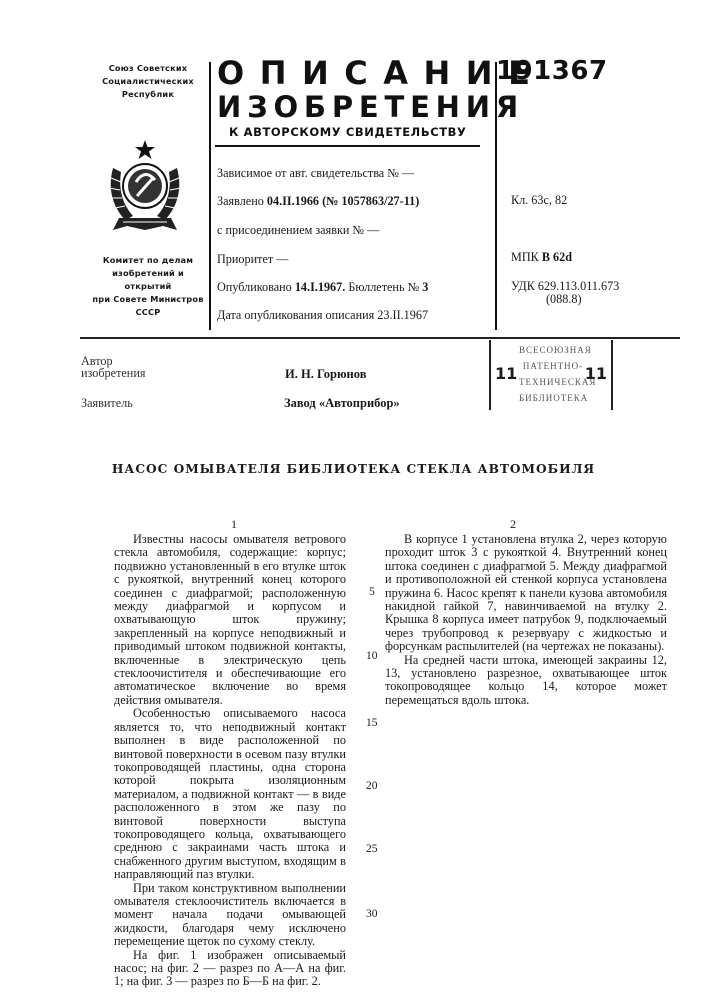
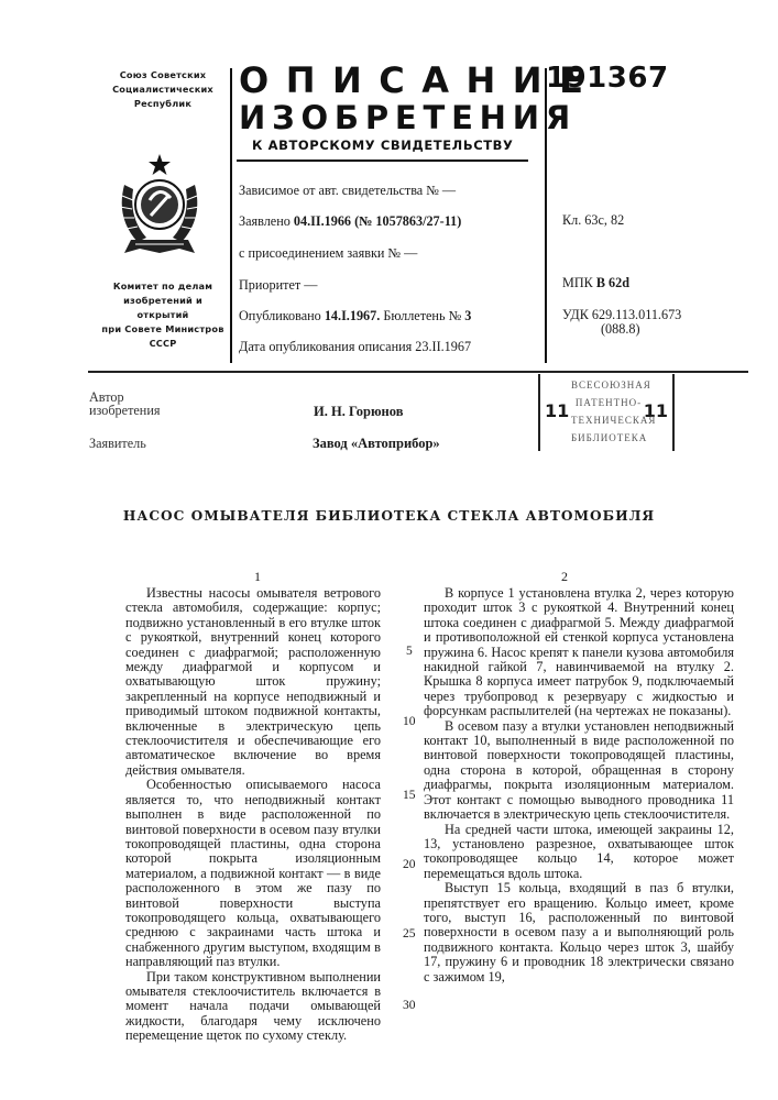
  Союз Советских
  Социалистических
  Республик
  Комитет по делам
  изобретений и открытий
  при Совете Министров
  СССР
  ОПИСАНИЕ
  ИЗОБРЕТЕНИЯ
  К АВТОРСКОМУ СВИДЕТЕЛЬСТВУ
  191367
  Зависимое от авт. свидетельства № —
  Заявлено 04.II.1966 (№ 1057863/27-11)
  с присоединением заявки № —
  Приоритет —
  Опубликовано 14.I.1967. Бюллетень № 3
  Дата опубликования описания 23.II.1967
  Кл. 63с, 82
  МПК B 62d
  УДК 629.113.011.673
  (088.8)
  Автор
  изобретения
  И. Н. Горюнов
  Заявитель
  Завод «Автоприбор»
  11
  11
  ВСЕСОЮЗНАЯ
  ПАТЕНТНО-
  ТЕХНИЧЕСКАЯ
  БИБЛИОТЕКА
  НАСОС ОМЫВАТЕЛЯ БИБЛИОТЕКА СТЕКЛА АВТОМОБИЛЯ
  1
  2
  Известны насосы омывателя ветрового стекла автомобиля, содержащие: корпус; подвижно установленный в его втулке шток с рукояткой, внутренний конец которого соединен с диафрагмой; расположенную между диафрагмой и корпусом и охватывающую шток пружину; закрепленный на корпусе неподвижный и приводимый штоком подвижной контакты, включенные в электрическую цепь стеклоочистителя и обеспечивающие его автоматическое включение во время действия омывателя.
  Особенностью описываемого насоса является то, что неподвижный контакт выполнен в виде расположенной по винтовой поверхности в осевом пазу втулки токопроводящей пластины, одна сторона которой покрыта изоляционным материалом, а подвижной контакт — в виде расположенного в этом же пазу по винтовой поверхности выступа токопроводящего кольца, охватывающего среднюю с закраинами часть штока и снабженного другим выступом, входящим в направляющий паз втулки.
  При таком конструктивном выполнении омывателя стеклоочиститель включается в момент начала подачи омывающей жидкости, благодаря чему исключено перемещение щеток по сухому стеклу.
- На фиг. 1 изображен описываемый насос; на фиг. 2 — разрез по А—А на фиг. 1; на фиг. 3 — разрез по Б—Б на фиг. 2.
  5
  10
  15
  20
  25
  30
  В корпусе 1 установлена втулка 2, через которую проходит шток 3 с рукояткой 4. Внутренний конец штока соединен с диафрагмой 5. Между диафрагмой и противоположной ей стенкой корпуса установлена пружина 6. Насос крепят к панели кузова автомобиля накидной гайкой 7, навинчиваемой на втулку 2. Крышка 8 корпуса имеет патрубок 9, подключаемый через трубопровод к резервуару с жидкостью и форсункам распылителей (на чертежах не показаны).
+ В осевом пазу а втулки установлен неподвижный контакт 10, выполненный в виде расположенной по винтовой поверхности токопроводящей пластины, одна сторона в которой, обращенная в сторону диафрагмы, покрыта изоляционным материалом. Этот контакт с помощью выводного проводника 11 включается в электрическую цепь стеклоочистителя.
  На средней части штока, имеющей закраины 12, 13, установлено разрезное, охватывающее шток токопроводящее кольцо 14, которое может перемещаться вдоль штока.
+ Выступ 15 кольца, входящий в паз б втулки, препятствует его вращению. Кольцо имеет, кроме того, выступ 16, расположенный по винтовой поверхности в осевом пазу а и выполняющий роль подвижного контакта. Кольцо через шток 3, шайбу 17, пружину 6 и проводник 18 электрически связано с зажимом 19,
